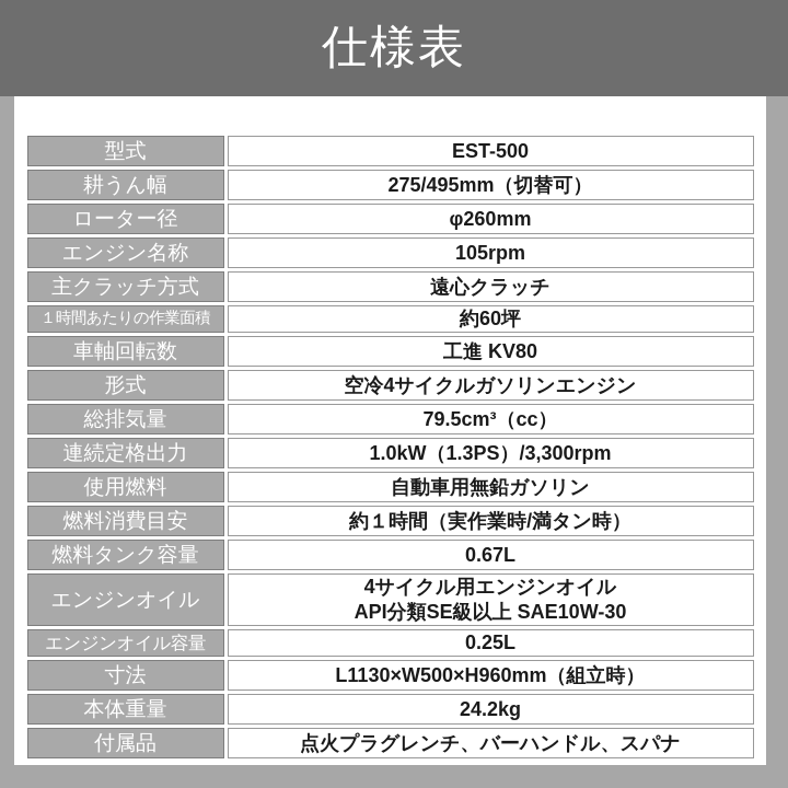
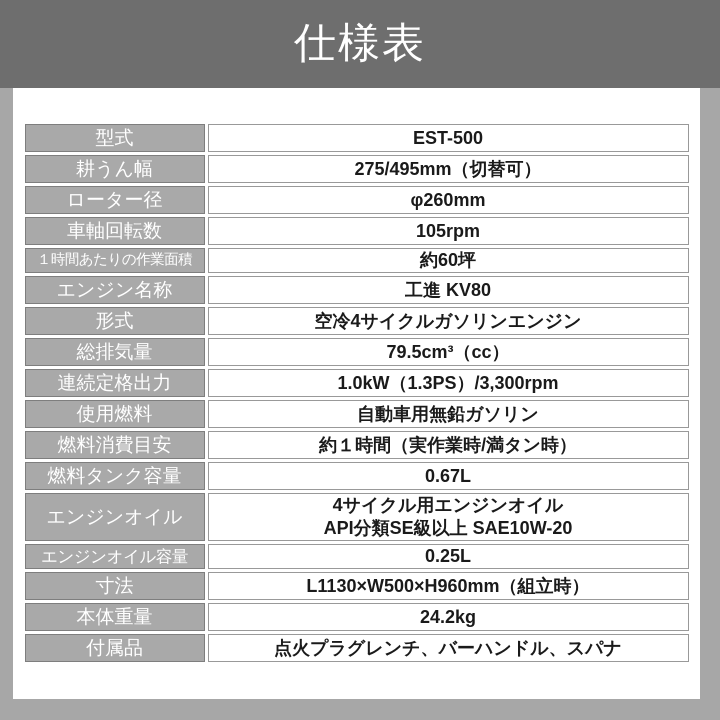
  仕様表
  型式	EST-500
  耕うん幅	275/495mm（切替可）
  ローター径	φ260mm
- エンジン名称	105rpm
+ 車軸回転数	105rpm
- 主クラッチ方式	遠心クラッチ
  １時間あたりの作業面積	約60坪
- 車軸回転数	工進 KV80
+ エンジン名称	工進 KV80
  形式	空冷4サイクルガソリンエンジン
  総排気量	79.5cm³（cc）
  連続定格出力	1.0kW（1.3PS）/3,300rpm
  使用燃料	自動車用無鉛ガソリン
  燃料消費目安	約１時間（実作業時/満タン時）
  燃料タンク容量	0.67L
- エンジンオイル	4サイクル用エンジンオイルAPI分類SE級以上 SAE10W-30
+ エンジンオイル	4サイクル用エンジンオイルAPI分類SE級以上 SAE10W-20
  エンジンオイル容量	0.25L
  寸法	L1130×W500×H960mm（組立時）
  本体重量	24.2kg
  付属品	点火プラグレンチ、バーハンドル、スパナ
